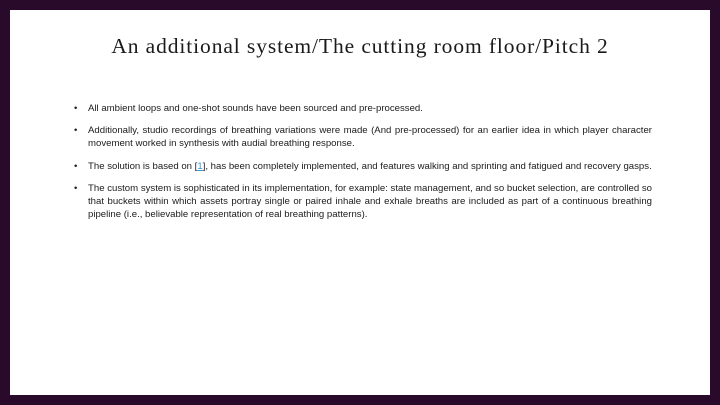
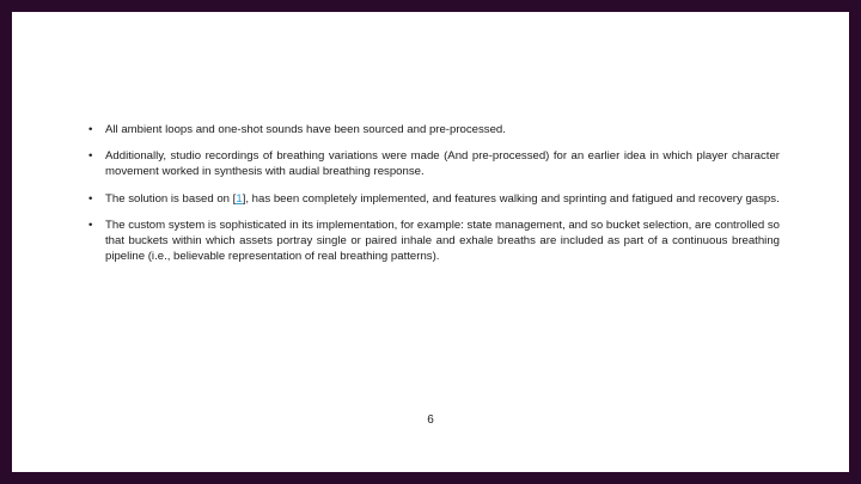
- An additional system/The cutting room floor/Pitch 2
  •
  All ambient loops and one-shot sounds have been sourced and pre-processed.
  •
  Additionally, studio recordings of breathing variations were made (And pre-processed) for an earlier idea in which player character movement worked in synthesis with audial breathing response.
  •
  The solution is based on [1], has been completely implemented, and features walking and sprinting and fatigued and recovery gasps.
  •
  The custom system is sophisticated in its implementation, for example: state management, and so bucket selection, are controlled so that buckets within which assets portray single or paired inhale and exhale breaths are included as part of a continuous breathing pipeline (i.e., believable representation of real breathing patterns).
+ 6
